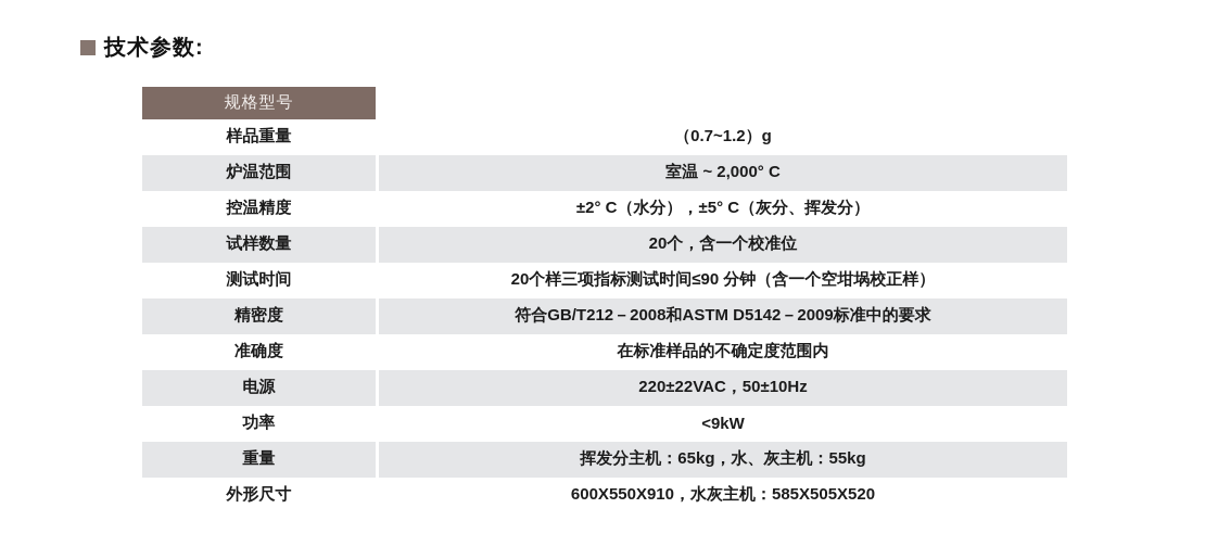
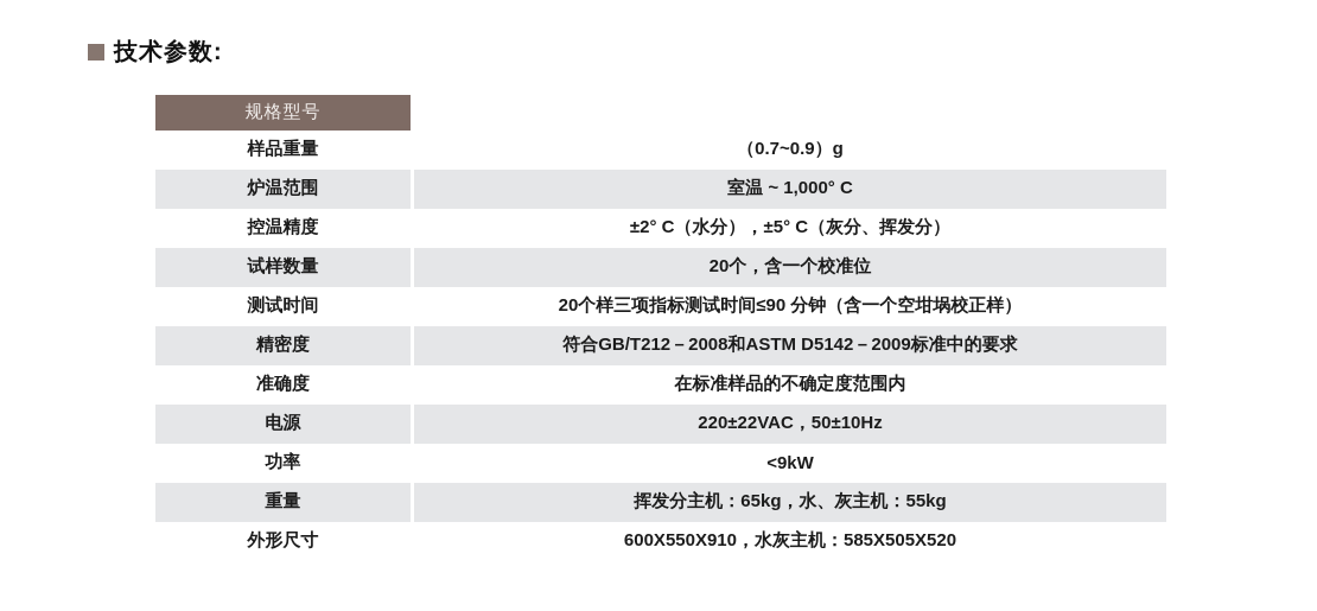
  技术参数:
  规格型号
  样品重量
- （0.7~1.2）g
+ （0.7~0.9）g
  炉温范围
- 室温 ~ 2,000° C
+ 室温 ~ 1,000° C
  控温精度
  ±2° C（水分），±5° C（灰分、挥发分）
  试样数量
  20个，含一个校准位
  测试时间
  20个样三项指标测试时间≤90 分钟（含一个空坩埚校正样）
  精密度
  符合GB/T212－2008和ASTM D5142－2009标准中的要求
  准确度
  在标准样品的不确定度范围内
  电源
  220±22VAC，50±10Hz
  功率
  <9kW
  重量
  挥发分主机：65kg，水、灰主机：55kg
  外形尺寸
  600X550X910，水灰主机：585X505X520
